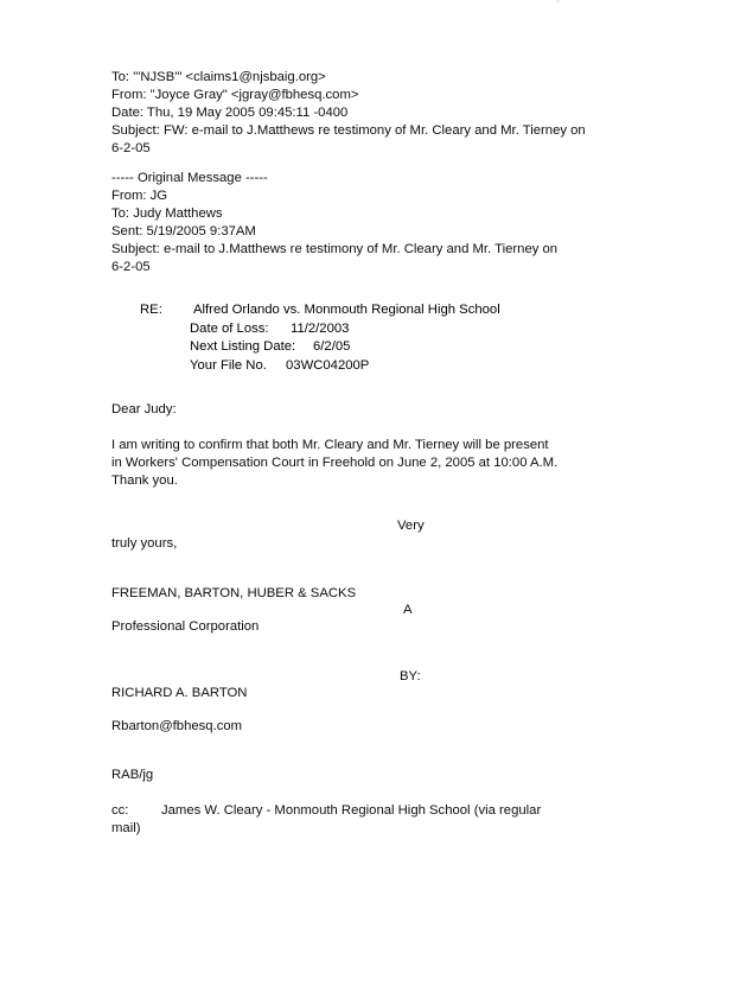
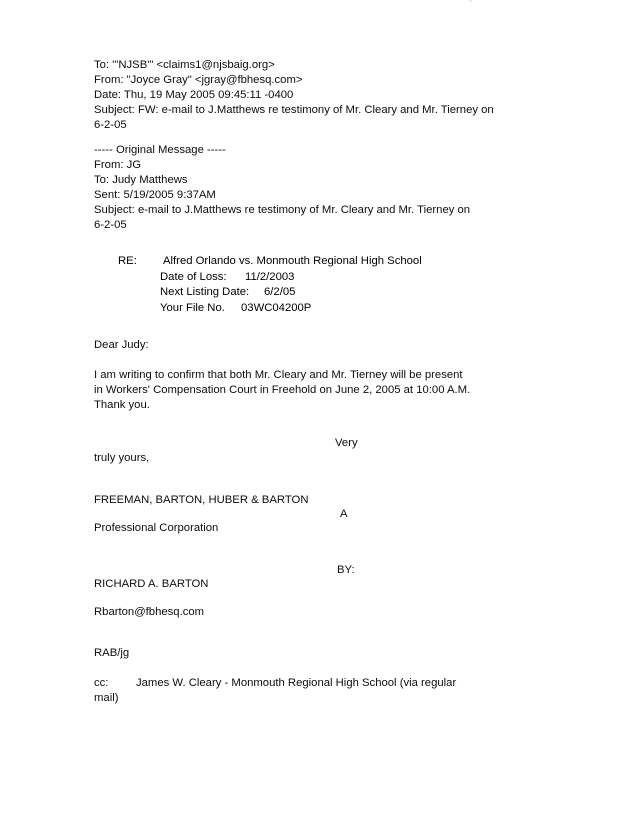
  To: "'NJSB'" <claims1@njsbaig.org>
  From: "Joyce Gray" <jgray@fbhesq.com>
  Date: Thu, 19 May 2005 09:45:11 -0400
  Subject: FW: e-mail to J.Matthews re testimony of Mr. Cleary and Mr. Tierney on
  6-2-05
  ----- Original Message -----
  From: JG
  To: Judy Matthews
  Sent: 5/19/2005 9:37AM
  Subject: e-mail to J.Matthews re testimony of Mr. Cleary and Mr. Tierney on
  6-2-05
  RE: Alfred Orlando vs. Monmouth Regional High School
  Date of Loss: 11/2/2003
  Next Listing Date: 6/2/05
  Your File No. 03WC04200P
  Dear Judy:
  I am writing to confirm that both Mr. Cleary and Mr. Tierney will be present
  in Workers' Compensation Court in Freehold on June 2, 2005 at 10:00 A.M.
  Thank you.
  Very
  truly yours,
- FREEMAN, BARTON, HUBER & SACKS
+ FREEMAN, BARTON, HUBER & BARTON
  A
  Professional Corporation
  BY:
  RICHARD A. BARTON
  Rbarton@fbhesq.com
  RAB/jg
  cc:
  James W. Cleary - Monmouth Regional High School (via regular
  mail)
